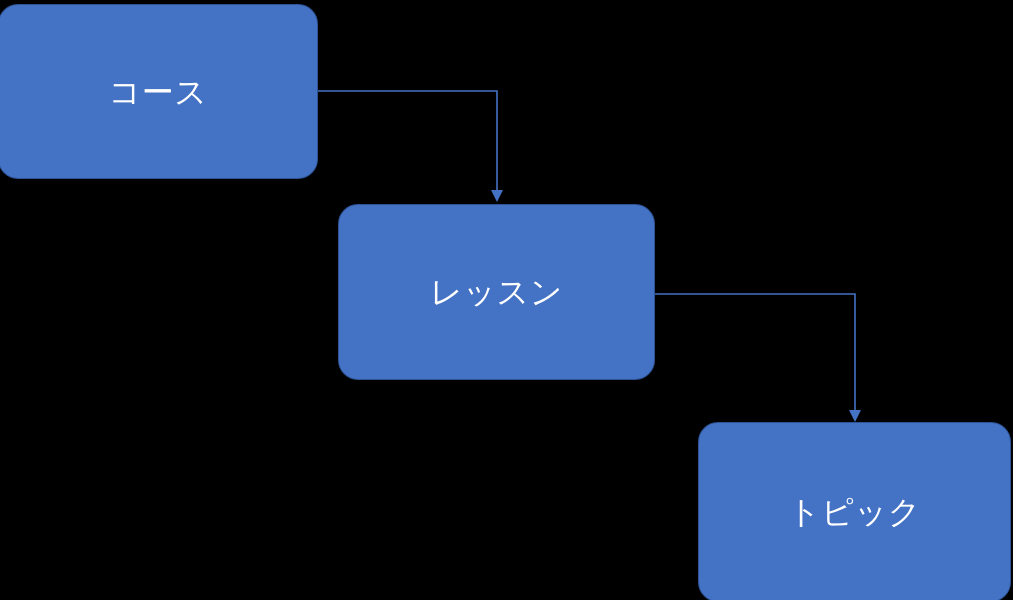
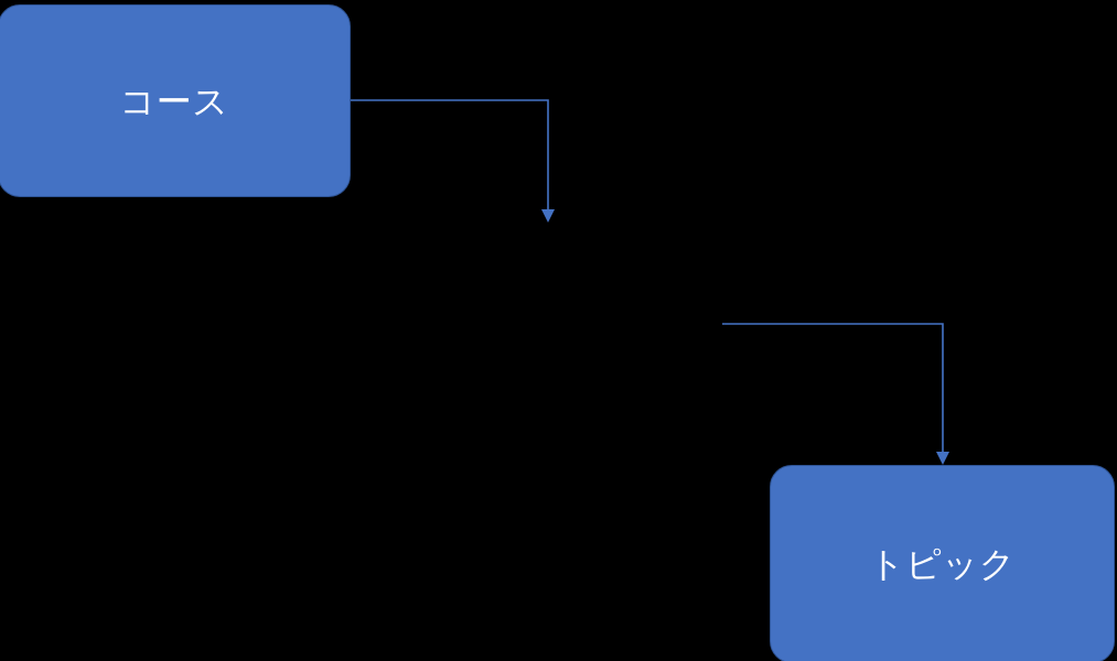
  コース
- レッスン
  トピック
